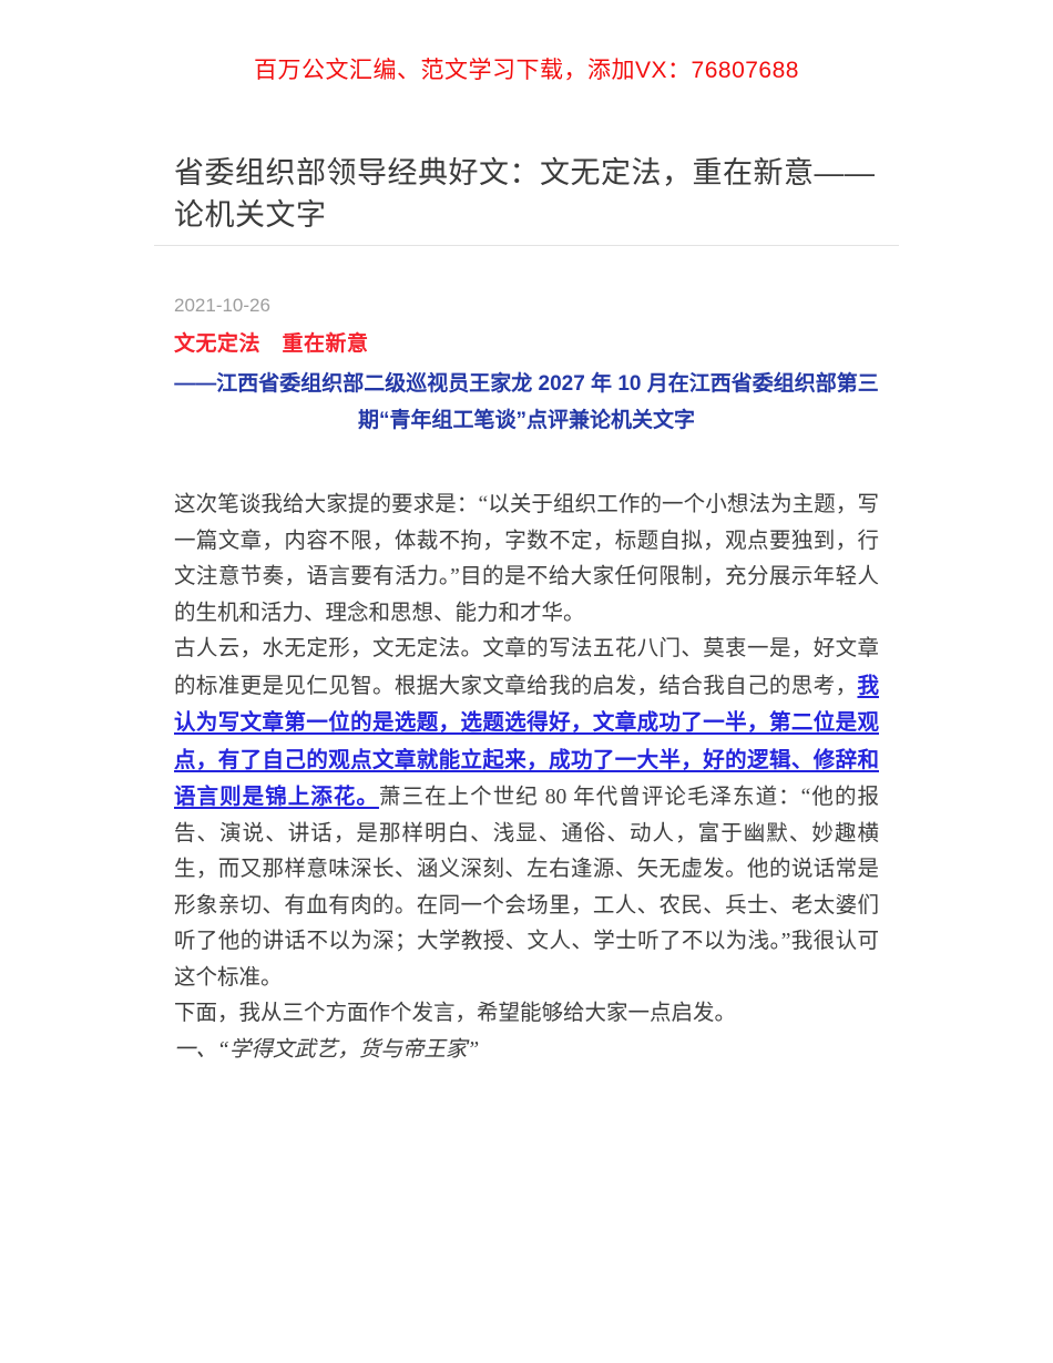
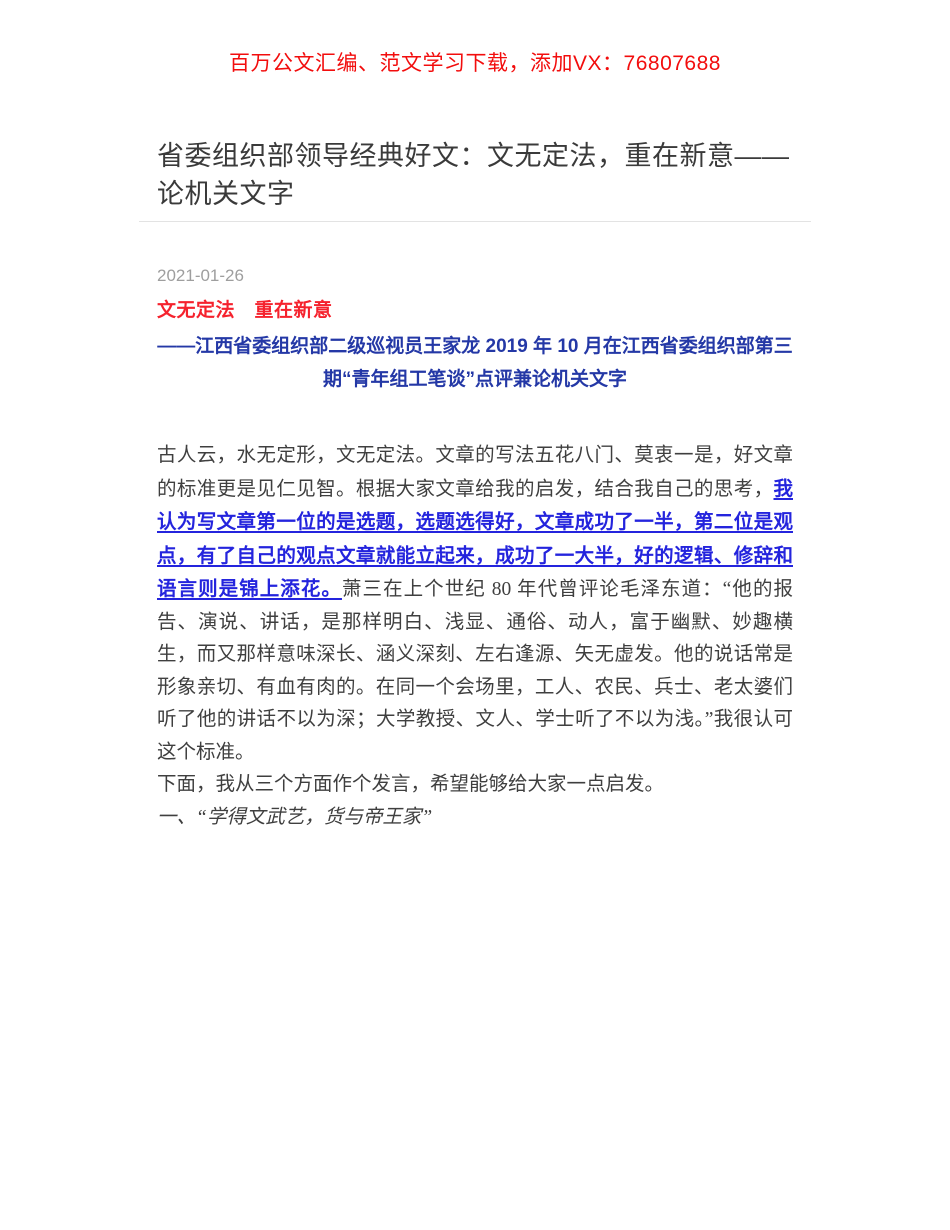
  百万公文汇编、范文学习下载，添加VX：76807688
  省委组织部领导经典好文：文无定法，重在新意——论机关文字
- 2021-10-26
+ 2021-01-26
  文无定法 重在新意
- ——江西省委组织部二级巡视员王家龙 2027 年 10 月在江西省委组织部第三期“青年组工笔谈”点评兼论机关文字
+ ——江西省委组织部二级巡视员王家龙 2019 年 10 月在江西省委组织部第三期“青年组工笔谈”点评兼论机关文字
- 这次笔谈我给大家提的要求是：“以关于组织工作的一个小想法为主题，写一篇文章，内容不限，体裁不拘，字数不定，标题自拟，观点要独到，行文注意节奏，语言要有活力。”目的是不给大家任何限制，充分展示年轻人的生机和活力、理念和思想、能力和才华。
  古人云，水无定形，文无定法。文章的写法五花八门、莫衷一是，好文章的标准更是见仁见智。根据大家文章给我的启发，结合我自己的思考，我认为写文章第一位的是选题，选题选得好，文章成功了一半，第二位是观点，有了自己的观点文章就能立起来，成功了一大半，好的逻辑、修辞和语言则是锦上添花。萧三在上个世纪 80 年代曾评论毛泽东道：“他的报告、演说、讲话，是那样明白、浅显、通俗、动人，富于幽默、妙趣横生，而又那样意味深长、涵义深刻、左右逢源、矢无虚发。他的说话常是形象亲切、有血有肉的。在同一个会场里，工人、农民、兵士、老太婆们听了他的讲话不以为深；大学教授、文人、学士听了不以为浅。”我很认可这个标准。
  下面，我从三个方面作个发言，希望能够给大家一点启发。
  一、“学得文武艺，货与帝王家”
